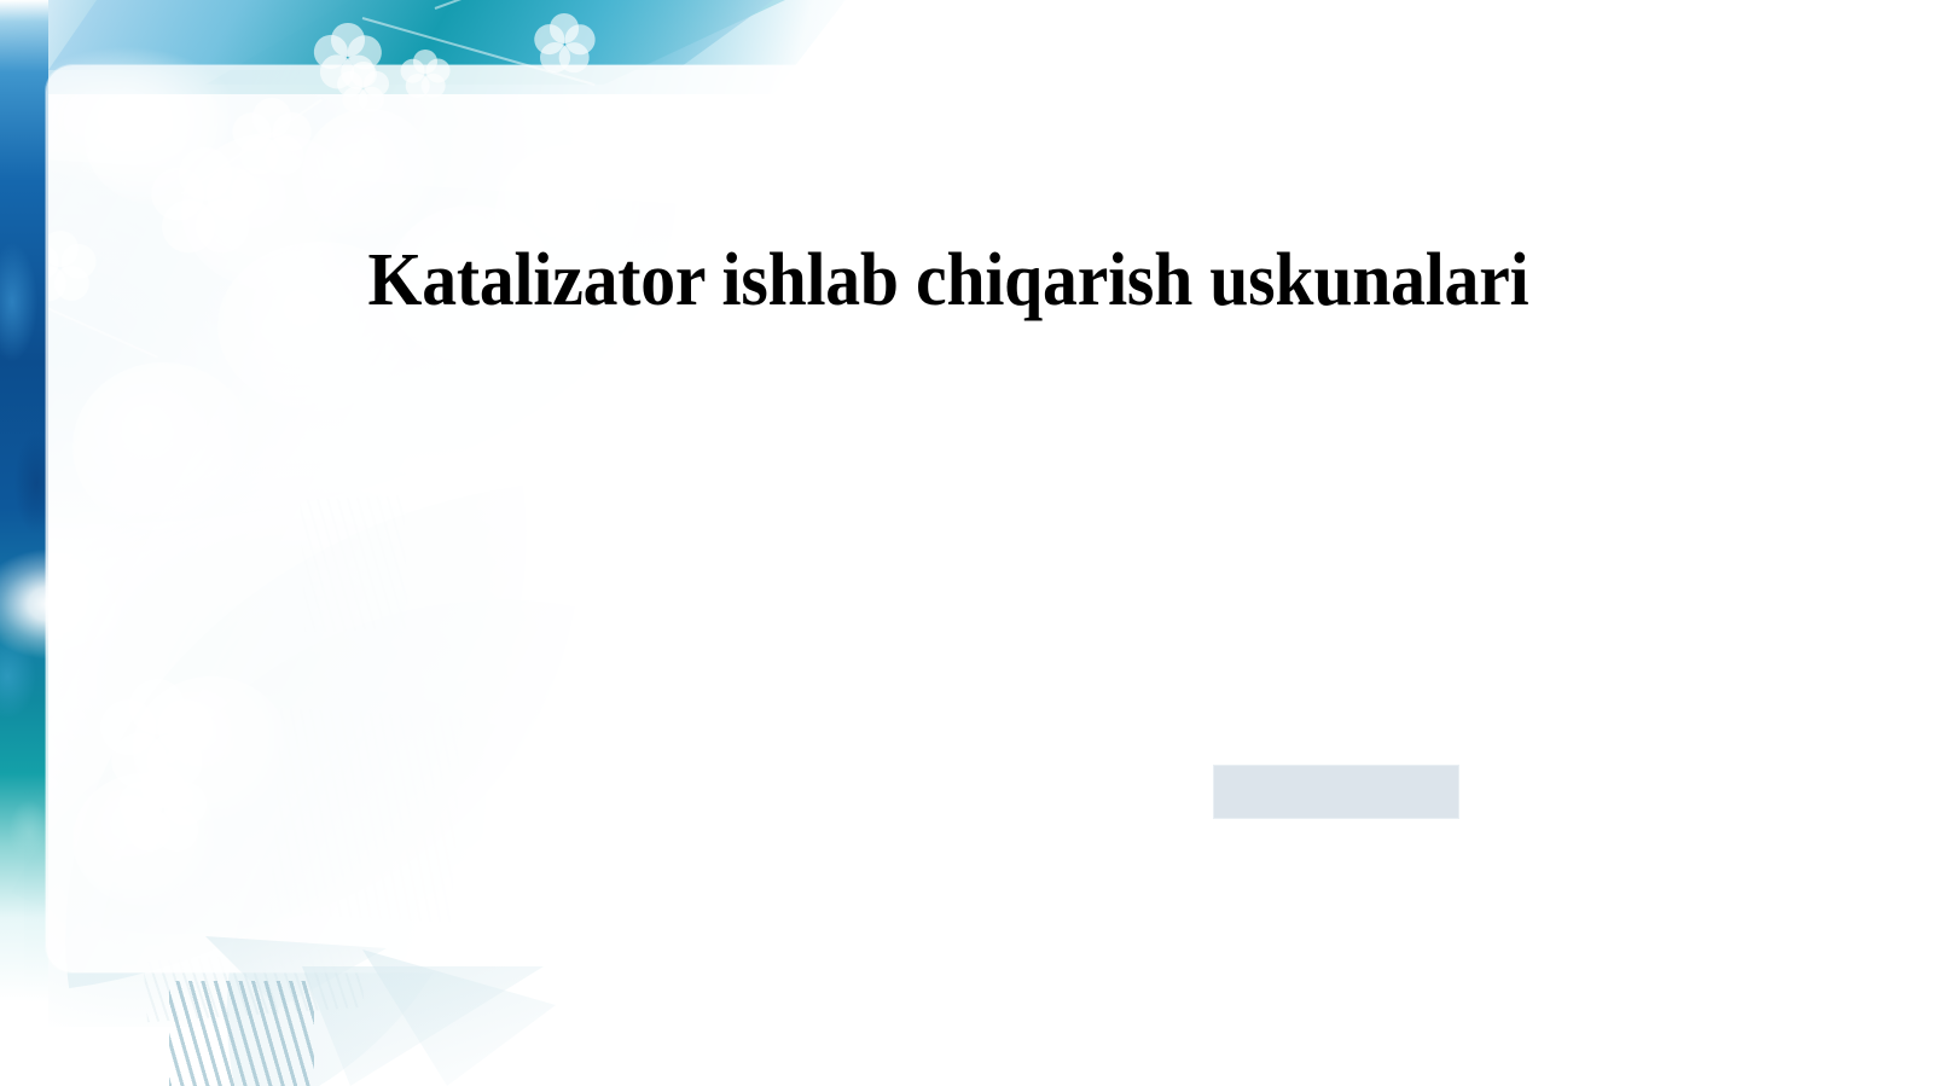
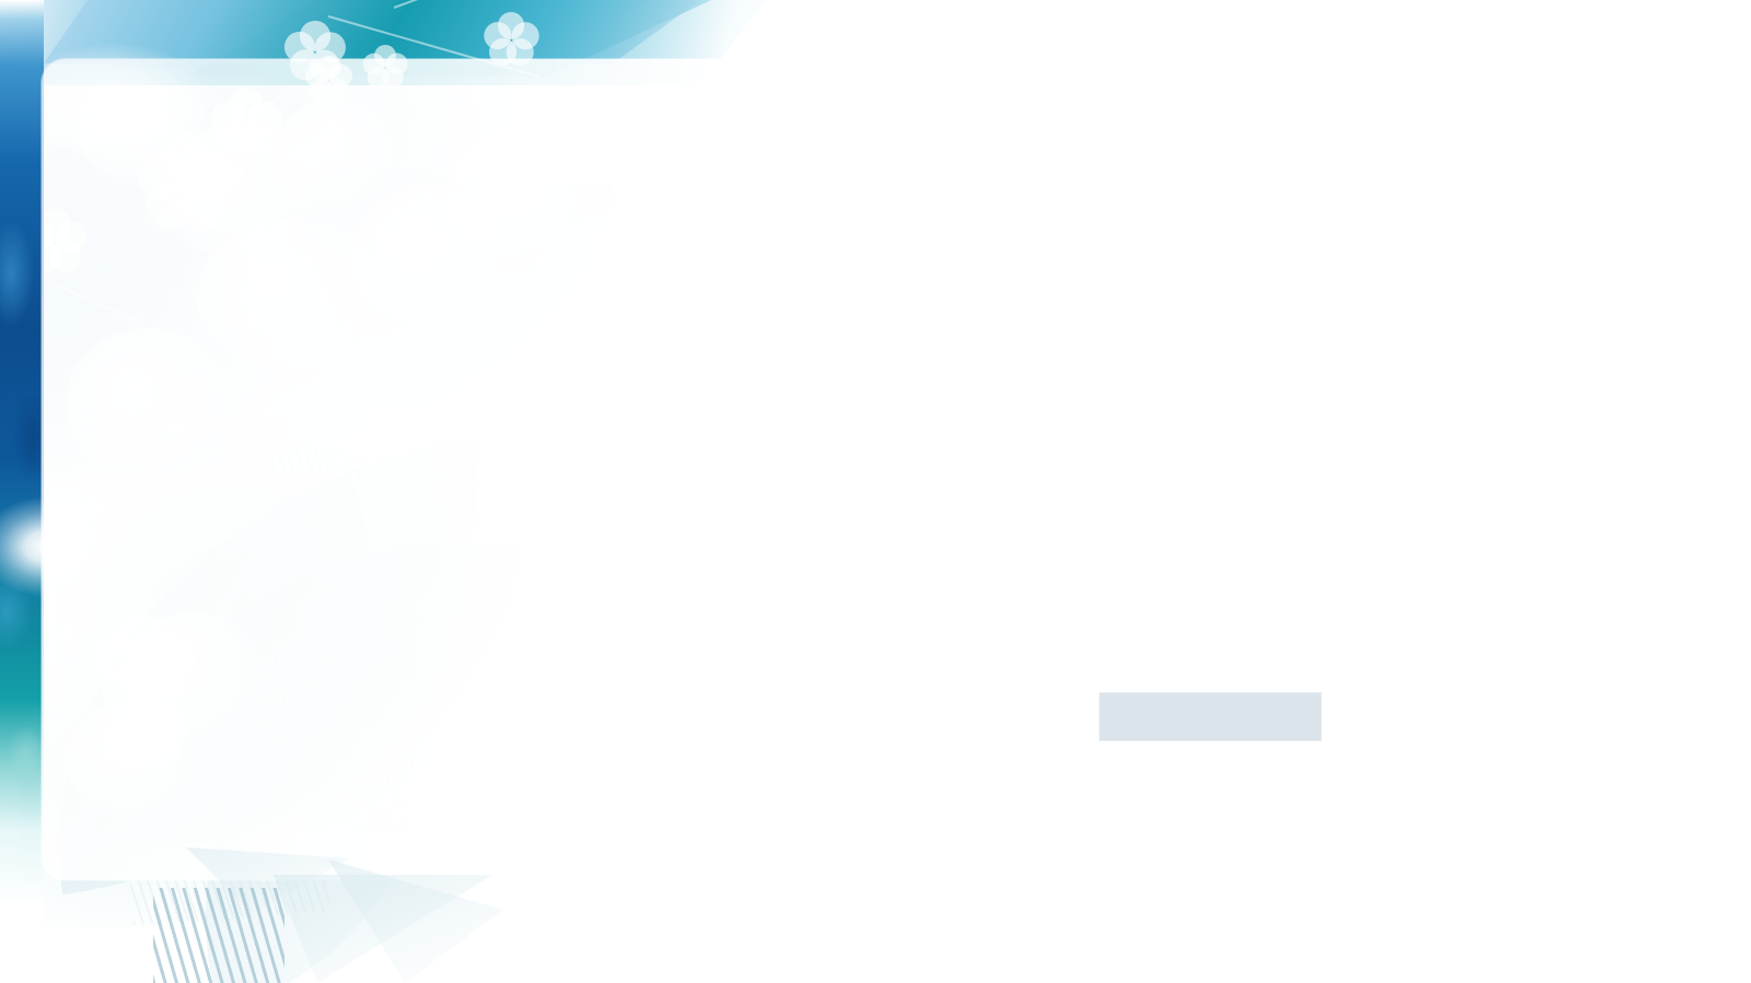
- Katalizator ishlab chiqarish uskunalari
